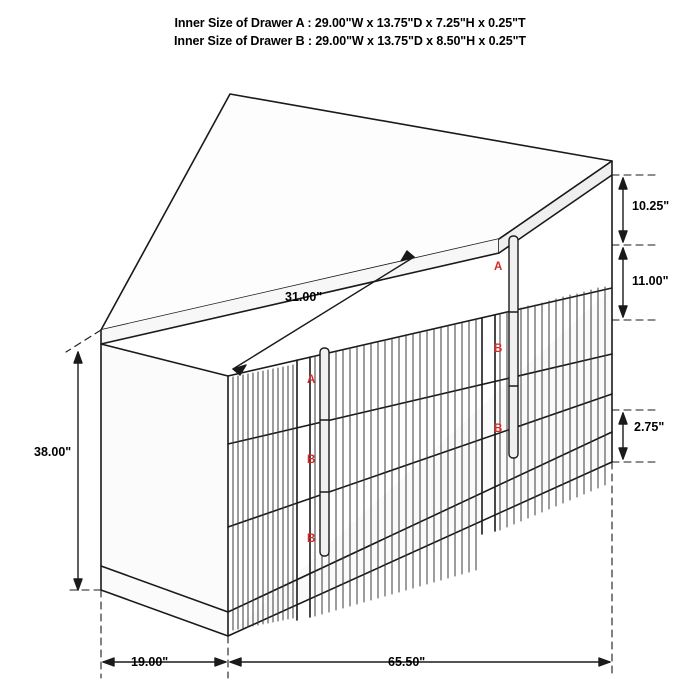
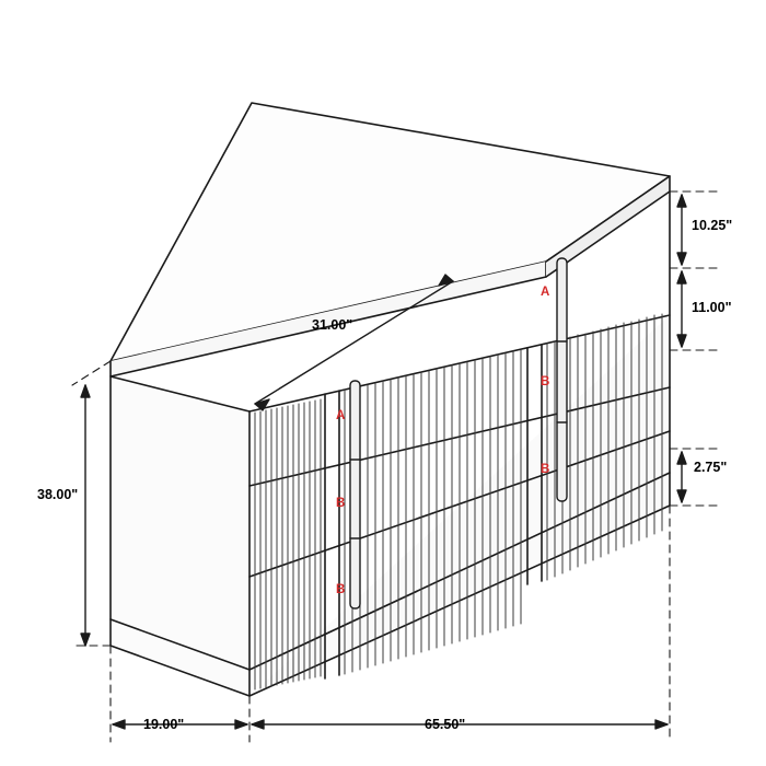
- Inner Size of Drawer A : 29.00"W x 13.75"D x 7.25"H x 0.25"T
- Inner Size of Drawer B : 29.00"W x 13.75"D x 8.50"H x 0.25"T
  38.00"
  19.00"
  65.50"
  31.00"
  10.25"
  11.00"
  2.75"
  A
  B
  B
  A
  B
  B
